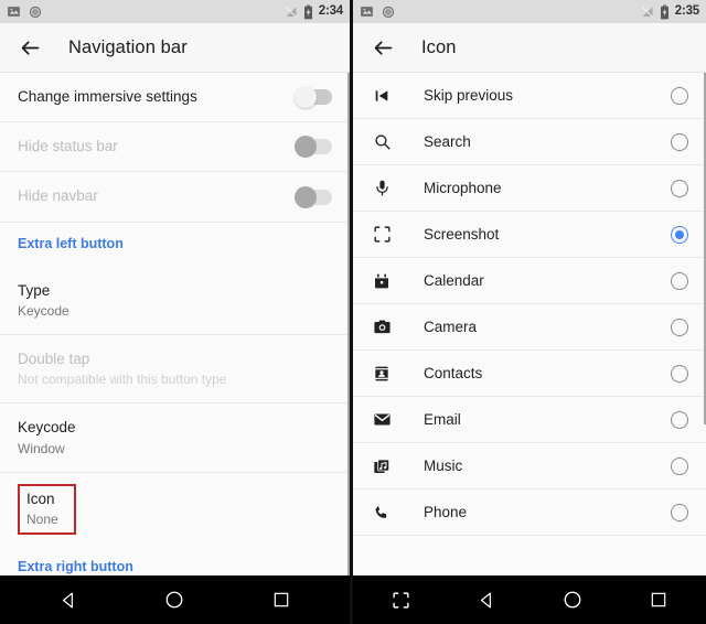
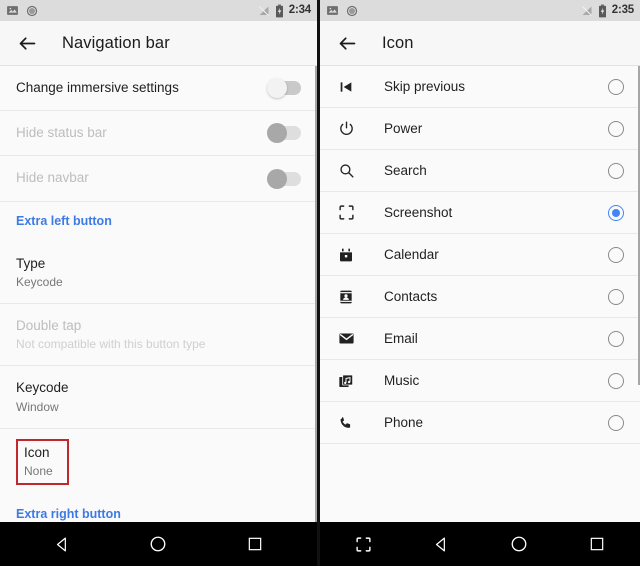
  2:34
  Navigation bar
  Change immersive settings
  Hide status bar
  Hide navbar
  Extra left button
  Type
  Keycode
  Double tap
  Not compatible with this button type
  Keycode
  Window
  Icon
  None
  Extra right button
  2:35
  Icon
  Skip previous
+ Power
  Search
- Microphone
  Screenshot
  Calendar
- Camera
  Contacts
  Email
  Music
  Phone
